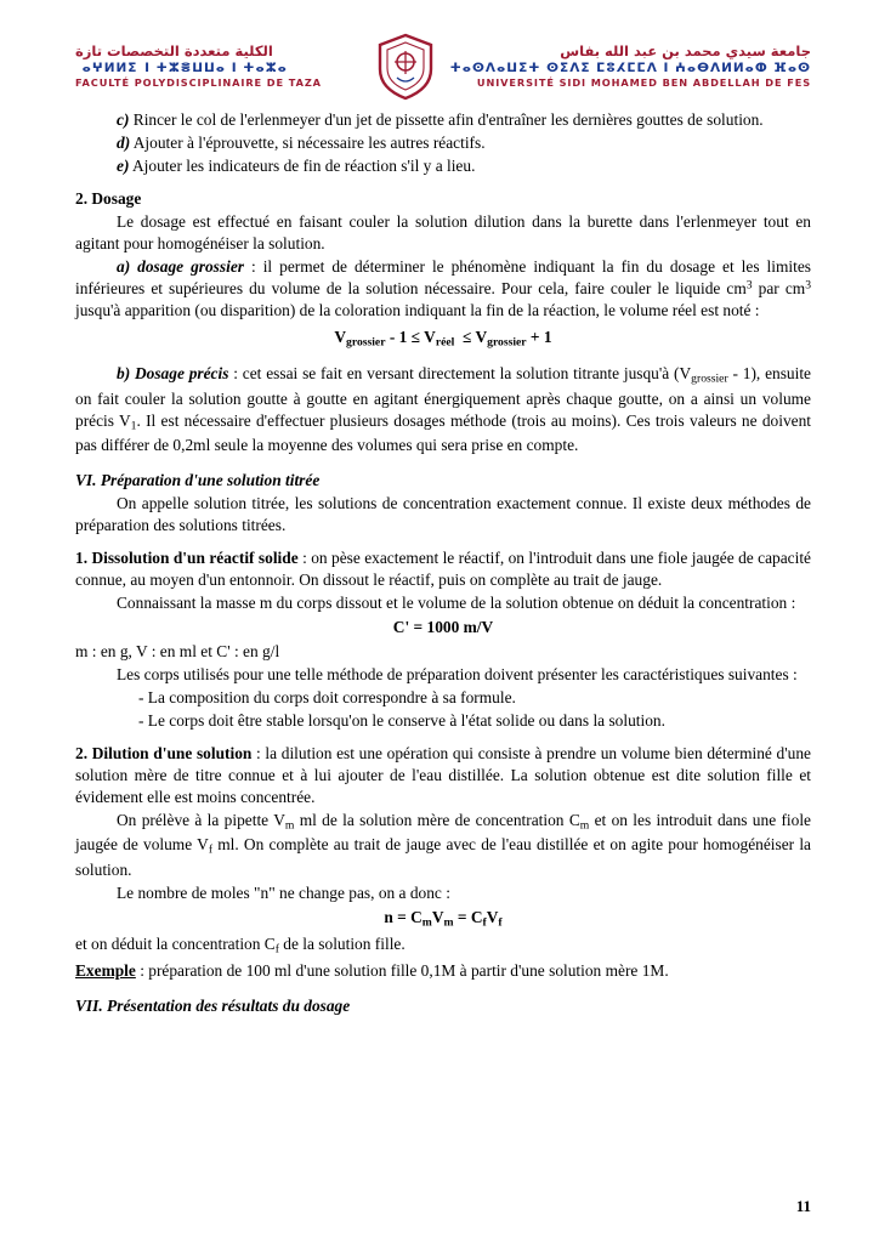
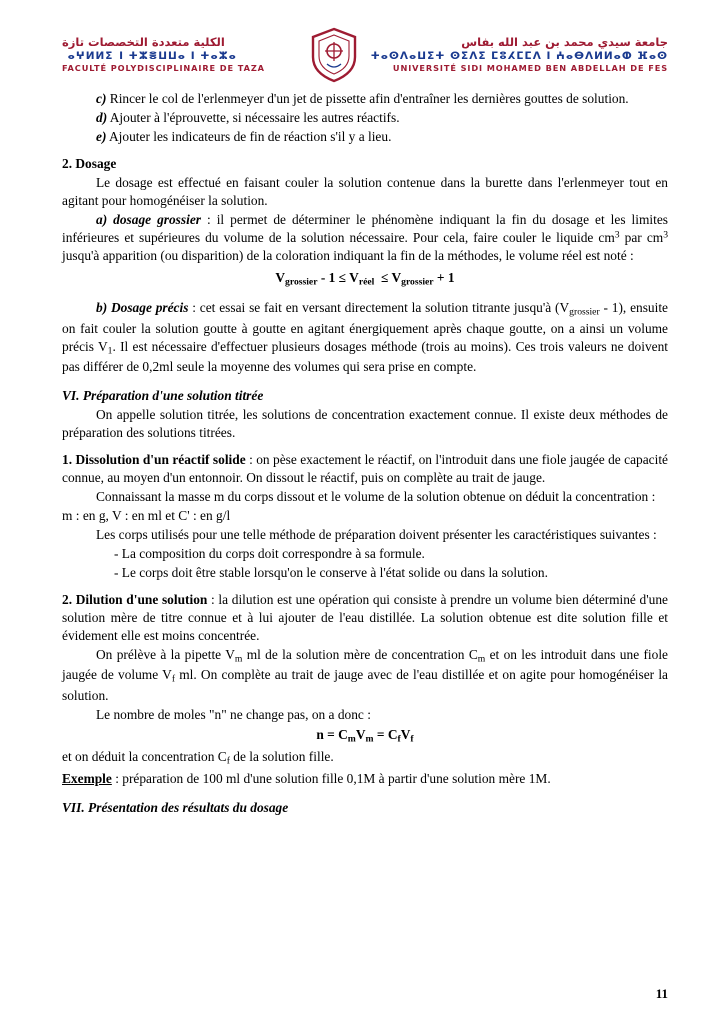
  الكلية متعددة التخصصات تازة
  ⵲ ⴰⵖⵍⵍⵉ⵲ ⵏ ⵜⵣⴻⵡⵡⴰ ⵏ ⵜⴰⵣⴰ
  FACULTÉ POLYDISCIPLINAIRE DE TAZA
  جامعة سيدي محمد بن عبد الله بفاس
  ⵜⴰⵙⴷⴰⵡⵉⵜ ⵙⵉⴷⵉ ⵎⵓⵃⵎⵎⴷ ⵏ ⵄⴰⴱⴷⵍⵍⴰⵀ ⴼⴰⵙ
  UNIVERSITÉ SIDI MOHAMED BEN ABDELLAH DE FES
  c) Rincer le col de l'erlenmeyer d'un jet de pissette afin d'entraîner les dernières gouttes de solution.
  d) Ajouter à l'éprouvette, si nécessaire les autres réactifs.
  e) Ajouter les indicateurs de fin de réaction s'il y a lieu.
  2. Dosage
- Le dosage est effectué en faisant couler la solution dilution dans la burette dans l'erlenmeyer tout en agitant pour homogénéiser la solution.
+ Le dosage est effectué en faisant couler la solution contenue dans la burette dans l'erlenmeyer tout en agitant pour homogénéiser la solution.
- a) dosage grossier : il permet de déterminer le phénomène indiquant la fin du dosage et les limites inférieures et supérieures du volume de la solution nécessaire. Pour cela, faire couler le liquide cm3 par cm3 jusqu'à apparition (ou disparition) de la coloration indiquant la fin de la réaction, le volume réel est noté :
+ a) dosage grossier : il permet de déterminer le phénomène indiquant la fin du dosage et les limites inférieures et supérieures du volume de la solution nécessaire. Pour cela, faire couler le liquide cm3 par cm3 jusqu'à apparition (ou disparition) de la coloration indiquant la fin de la méthodes, le volume réel est noté :
  Vgrossier - 1 ≤ Vréel ≤ Vgrossier + 1
  b) Dosage précis : cet essai se fait en versant directement la solution titrante jusqu'à (Vgrossier - 1), ensuite on fait couler la solution goutte à goutte en agitant énergiquement après chaque goutte, on a ainsi un volume précis V1. Il est nécessaire d'effectuer plusieurs dosages méthode (trois au moins). Ces trois valeurs ne doivent pas différer de 0,2ml seule la moyenne des volumes qui sera prise en compte.
  VI. Préparation d'une solution titrée
  On appelle solution titrée, les solutions de concentration exactement connue. Il existe deux méthodes de préparation des solutions titrées.
  1. Dissolution d'un réactif solide : on pèse exactement le réactif, on l'introduit dans une fiole jaugée de capacité connue, au moyen d'un entonnoir. On dissout le réactif, puis on complète au trait de jauge.
  Connaissant la masse m du corps dissout et le volume de la solution obtenue on déduit la concentration :
- C' = 1000 m/V
  m : en g, V : en ml et C' : en g/l
  Les corps utilisés pour une telle méthode de préparation doivent présenter les caractéristiques suivantes :
  - La composition du corps doit correspondre à sa formule.
  - Le corps doit être stable lorsqu'on le conserve à l'état solide ou dans la solution.
  2. Dilution d'une solution : la dilution est une opération qui consiste à prendre un volume bien déterminé d'une solution mère de titre connue et à lui ajouter de l'eau distillée. La solution obtenue est dite solution fille et évidement elle est moins concentrée.
  On prélève à la pipette Vm ml de la solution mère de concentration Cm et on les introduit dans une fiole jaugée de volume Vf ml. On complète au trait de jauge avec de l'eau distillée et on agite pour homogénéiser la solution.
  Le nombre de moles "n" ne change pas, on a donc :
  n = CmVm = CfVf
  et on déduit la concentration Cf de la solution fille.
  Exemple : préparation de 100 ml d'une solution fille 0,1M à partir d'une solution mère 1M.
  VII. Présentation des résultats du dosage
  11
